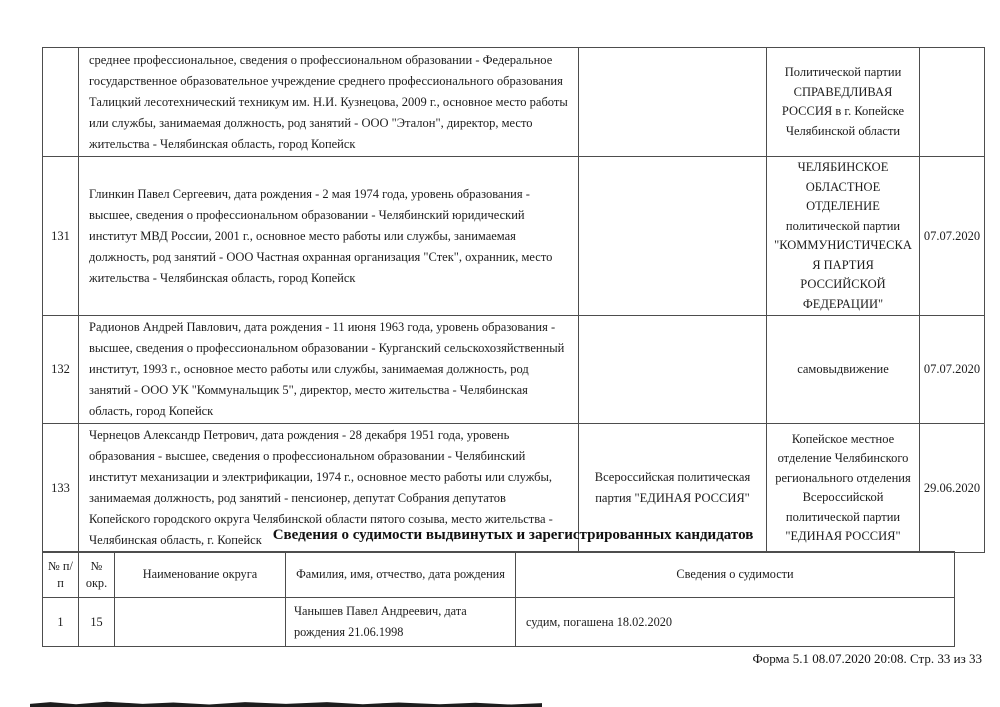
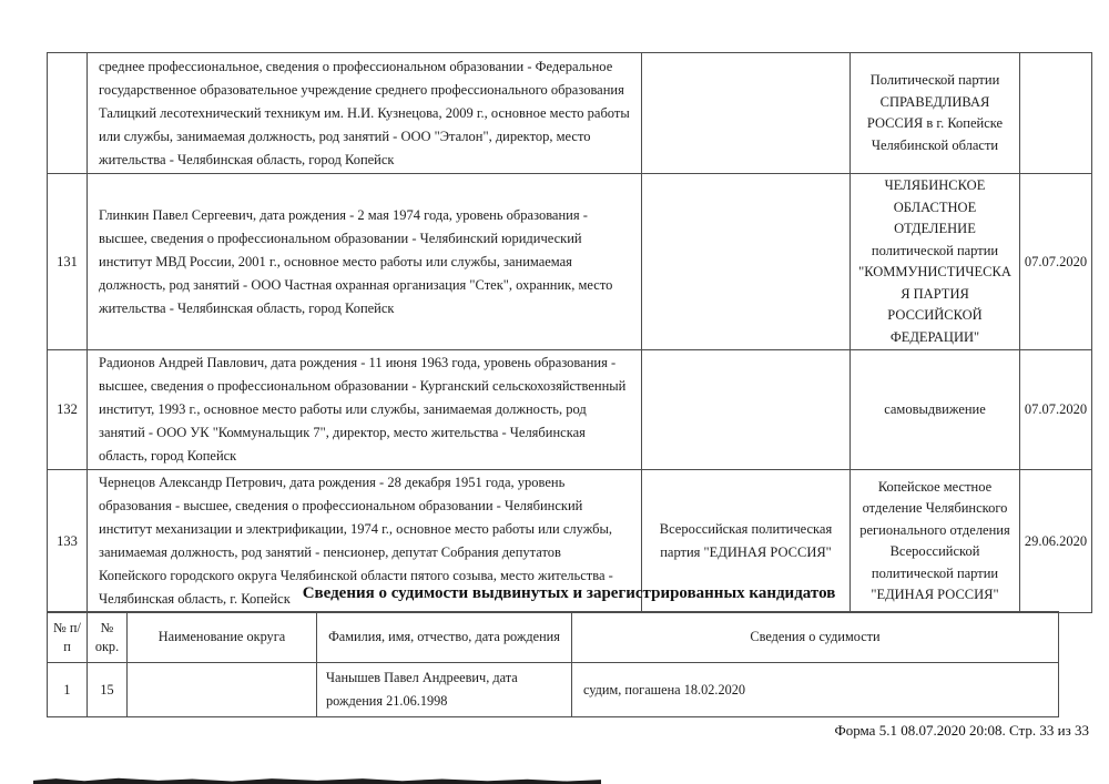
  	среднее профессиональное, сведения о профессиональном образовании - Федеральное государственное образовательное учреждение среднего профессионального образования Талицкий лесотехнический техникум им. Н.И. Кузнецова, 2009 г., основное место работы или службы, занимаемая должность, род занятий - ООО "Эталон", директор, место жительства - Челябинская область, город Копейск		Политической партии СПРАВЕДЛИВАЯ РОССИЯ в г. Копейске Челябинской области
  131	Глинкин Павел Сергеевич, дата рождения - 2 мая 1974 года, уровень образования - высшее, сведения о профессиональном образовании - Челябинский юридический институт МВД России, 2001 г., основное место работы или службы, занимаемая должность, род занятий - ООО Частная охранная организация "Стек", охранник, место жительства - Челябинская область, город Копейск		ЧЕЛЯБИНСКОЕ ОБЛАСТНОЕ ОТДЕЛЕНИЕ политической партии "КОММУНИСТИЧЕСКАЯ ПАРТИЯ РОССИЙСКОЙ ФЕДЕРАЦИИ"	07.07.2020
- 132	Радионов Андрей Павлович, дата рождения - 11 июня 1963 года, уровень образования - высшее, сведения о профессиональном образовании - Курганский сельскохозяйственный институт, 1993 г., основное место работы или службы, занимаемая должность, род занятий - ООО УК "Коммунальщик 5", директор, место жительства - Челябинская область, город Копейск		самовыдвижение	07.07.2020
+ 132	Радионов Андрей Павлович, дата рождения - 11 июня 1963 года, уровень образования - высшее, сведения о профессиональном образовании - Курганский сельскохозяйственный институт, 1993 г., основное место работы или службы, занимаемая должность, род занятий - ООО УК "Коммунальщик 7", директор, место жительства - Челябинская область, город Копейск		самовыдвижение	07.07.2020
  133	Чернецов Александр Петрович, дата рождения - 28 декабря 1951 года, уровень образования - высшее, сведения о профессиональном образовании - Челябинский институт механизации и электрификации, 1974 г., основное место работы или службы, занимаемая должность, род занятий - пенсионер, депутат Собрания депутатов Копейского городского округа Челябинской области пятого созыва, место жительства - Челябинская область, г. Копейск	Всероссийская политическая партия "ЕДИНАЯ РОССИЯ"	Копейское местное отделение Челябинского регионального отделения Всероссийской политической партии "ЕДИНАЯ РОССИЯ"	29.06.2020
  Сведения о судимости выдвинутых и зарегистрированных кандидатов
  № п/п	№ окр.	Наименование округа	Фамилия, имя, отчество, дата рождения	Сведения о судимости
  1	15		Чанышев Павел Андреевич, дата рождения 21.06.1998	судим, погашена 18.02.2020
  Форма 5.1 08.07.2020 20:08. Стр. 33 из 33
